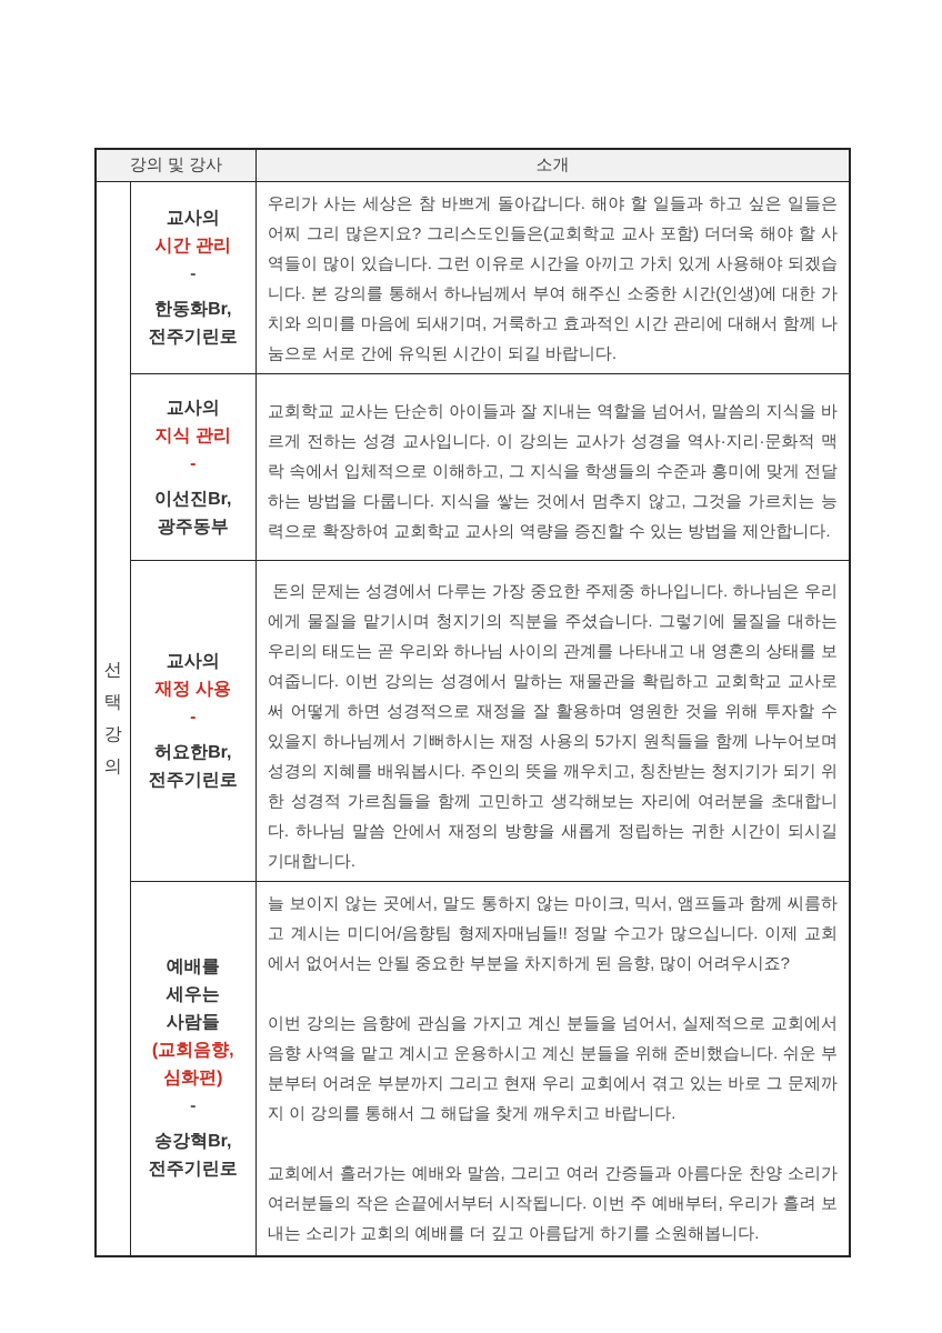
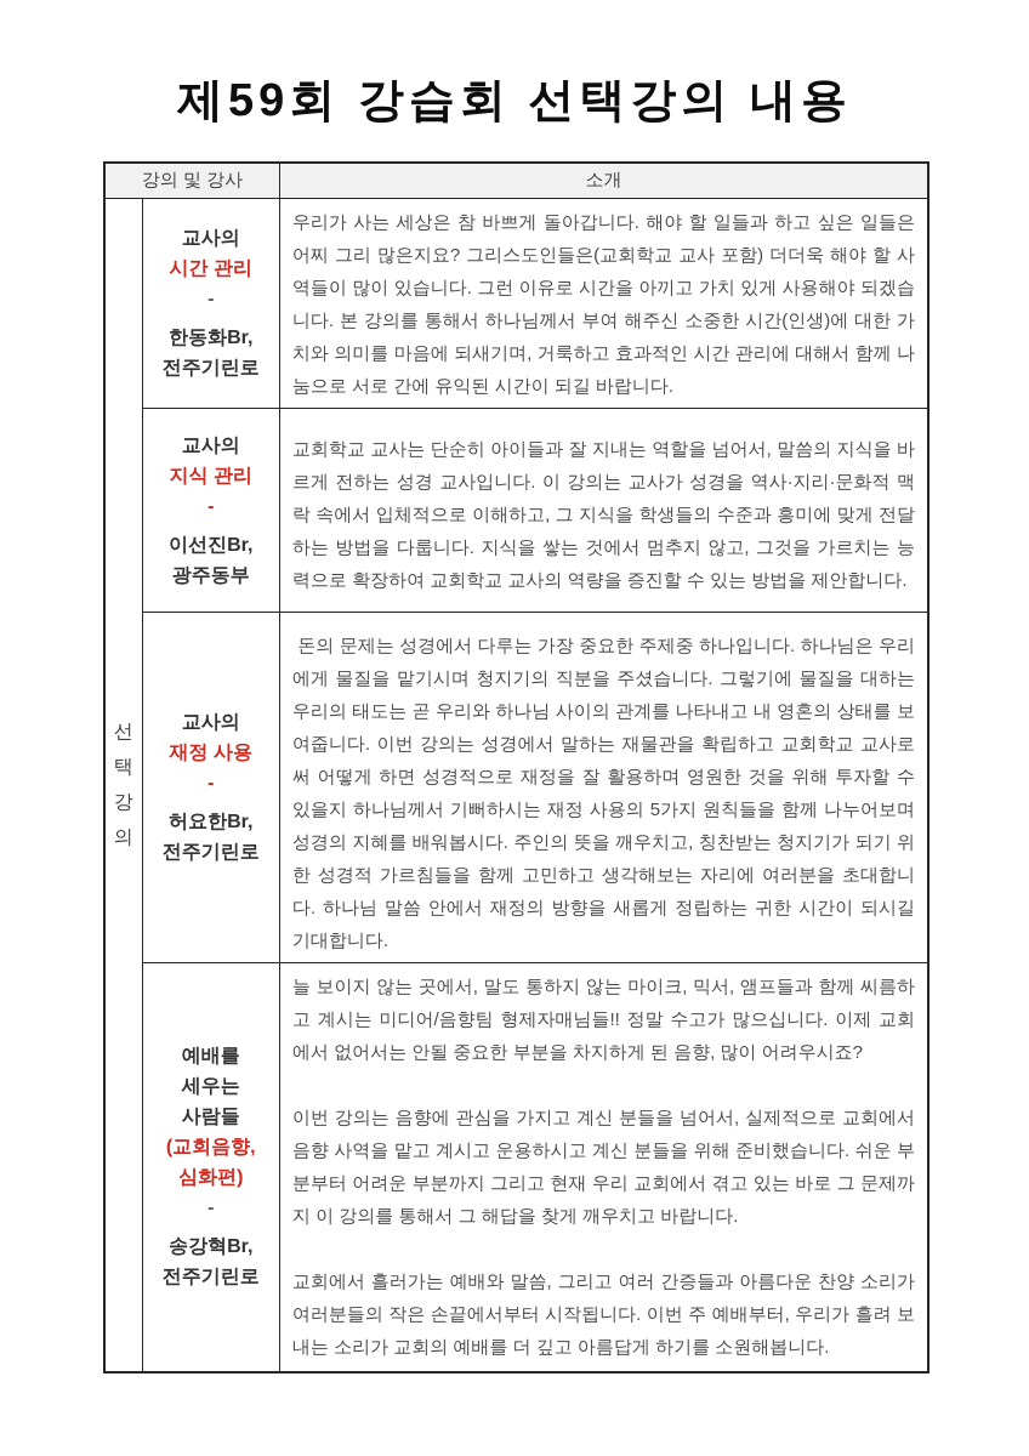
+ 제59회 강습회 선택강의 내용
  강의 및 강사	소개
  선 택 강 의	교사의 시간 관리 - 한동화Br, 전주기린로	우리가 사는 세상은 참 바쁘게 돌아갑니다. 해야 할 일들과 하고 싶은 일들은 어찌 그리 많은지요? 그리스도인들은(교회학교 교사 포함) 더더욱 해야 할 사역들이 많이 있습니다. 그런 이유로 시간을 아끼고 가치 있게 사용해야 되겠습니다. 본 강의를 통해서 하나님께서 부여 해주신 소중한 시간(인생)에 대한 가치와 의미를 마음에 되새기며, 거룩하고 효과적인 시간 관리에 대해서 함께 나눔으로 서로 간에 유익된 시간이 되길 바랍니다.
  교사의 지식 관리 - 이선진Br, 광주동부	교회학교 교사는 단순히 아이들과 잘 지내는 역할을 넘어서, 말씀의 지식을 바르게 전하는 성경 교사입니다. 이 강의는 교사가 성경을 역사·지리·문화적 맥락 속에서 입체적으로 이해하고, 그 지식을 학생들의 수준과 흥미에 맞게 전달하는 방법을 다룹니다. 지식을 쌓는 것에서 멈추지 않고, 그것을 가르치는 능력으로 확장하여 교회학교 교사의 역량을 증진할 수 있는 방법을 제안합니다.
  교사의 재정 사용 - 허요한Br, 전주기린로	돈의 문제는 성경에서 다루는 가장 중요한 주제중 하나입니다. 하나님은 우리에게 물질을 맡기시며 청지기의 직분을 주셨습니다. 그렇기에 물질을 대하는 우리의 태도는 곧 우리와 하나님 사이의 관계를 나타내고 내 영혼의 상태를 보여줍니다. 이번 강의는 성경에서 말하는 재물관을 확립하고 교회학교 교사로써 어떻게 하면 성경적으로 재정을 잘 활용하며 영원한 것을 위해 투자할 수 있을지 하나님께서 기뻐하시는 재정 사용의 5가지 원칙들을 함께 나누어보며 성경의 지혜를 배워봅시다. 주인의 뜻을 깨우치고, 칭찬받는 청지기가 되기 위한 성경적 가르침들을 함께 고민하고 생각해보는 자리에 여러분을 초대합니다. 하나님 말씀 안에서 재정의 방향을 새롭게 정립하는 귀한 시간이 되시길 기대합니다.
  예배를 세우는 사람들 (교회음향, 심화편) - 송강혁Br, 전주기린로	늘 보이지 않는 곳에서, 말도 통하지 않는 마이크, 믹서, 앰프들과 함께 씨름하고 계시는 미디어/음향팀 형제자매님들!! 정말 수고가 많으십니다. 이제 교회에서 없어서는 안될 중요한 부분을 차지하게 된 음향, 많이 어려우시죠? 이번 강의는 음향에 관심을 가지고 계신 분들을 넘어서, 실제적으로 교회에서 음향 사역을 맡고 계시고 운용하시고 계신 분들을 위해 준비했습니다. 쉬운 부분부터 어려운 부분까지 그리고 현재 우리 교회에서 겪고 있는 바로 그 문제까지 이 강의를 통해서 그 해답을 찾게 깨우치고 바랍니다. 교회에서 흘러가는 예배와 말씀, 그리고 여러 간증들과 아름다운 찬양 소리가 여러분들의 작은 손끝에서부터 시작됩니다. 이번 주 예배부터, 우리가 흘려 보내는 소리가 교회의 예배를 더 깊고 아름답게 하기를 소원해봅니다.
